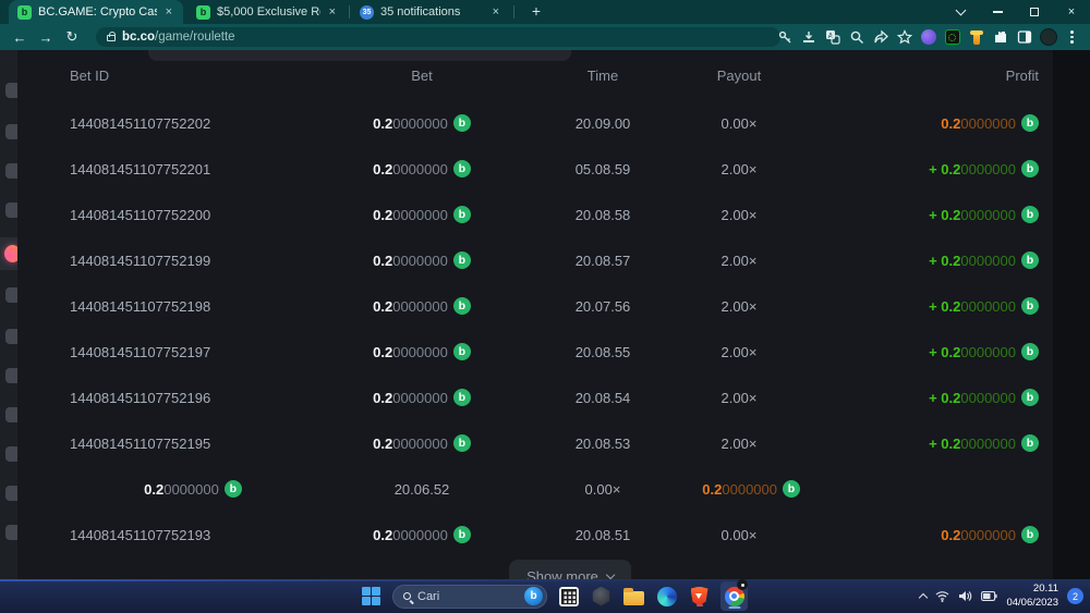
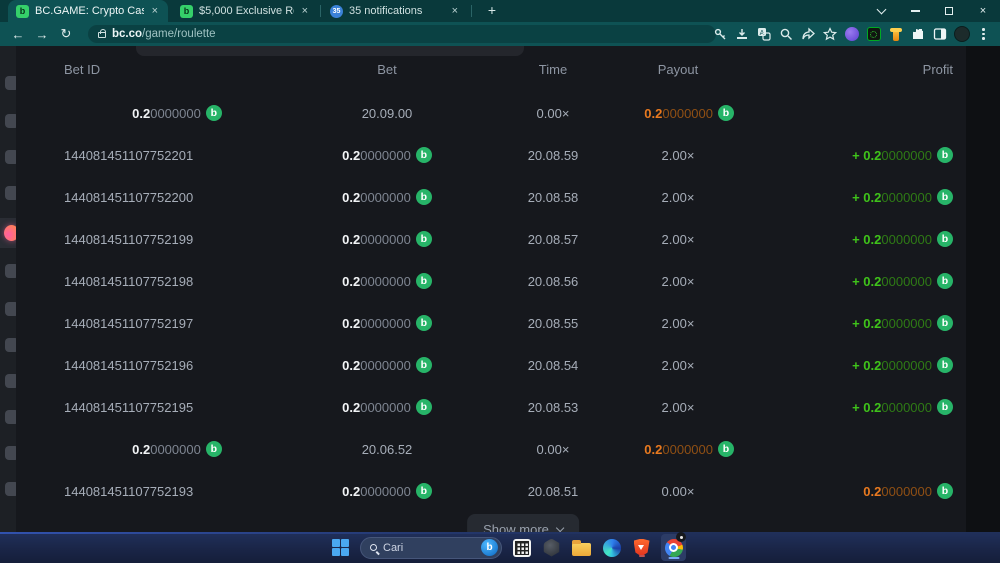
  b
  ×
  b
  ×
  35 notifications
  ×
  +
  ×
  ←
  →
  ↻
  bc.co/game/roulette
  Bet ID
  Bet
  Time
  Payout
  Profit
- 144081451107752202
  0.2
  0000000
  b
  20.09.00
  0.00×
  0.2
  0000000
  b
  144081451107752201
  0.2
  0000000
  b
- 05.08.59
+ 20.08.59
  2.00×
  + 0.2
  0000000
  b
  144081451107752200
  0.2
  0000000
  b
  20.08.58
  2.00×
  + 0.2
  0000000
  b
  144081451107752199
  0.2
  0000000
  b
  20.08.57
  2.00×
  + 0.2
  0000000
  b
  144081451107752198
  0.2
  0000000
  b
- 20.07.56
+ 20.08.56
  2.00×
  + 0.2
  0000000
  b
  144081451107752197
  0.2
  0000000
  b
  20.08.55
  2.00×
  + 0.2
  0000000
  b
  144081451107752196
  0.2
  0000000
  b
  20.08.54
  2.00×
  + 0.2
  0000000
  b
  144081451107752195
  0.2
  0000000
  b
  20.08.53
  2.00×
  + 0.2
  0000000
  b
  0.2
  0000000
  b
  20.06.52
  0.00×
  0.2
  0000000
  b
  144081451107752193
  0.2
  0000000
  b
  20.08.51
  0.00×
  0.2
  0000000
  b
  Show more
  Cari
  b
- 20.11
- 04/06/2023
- 2
